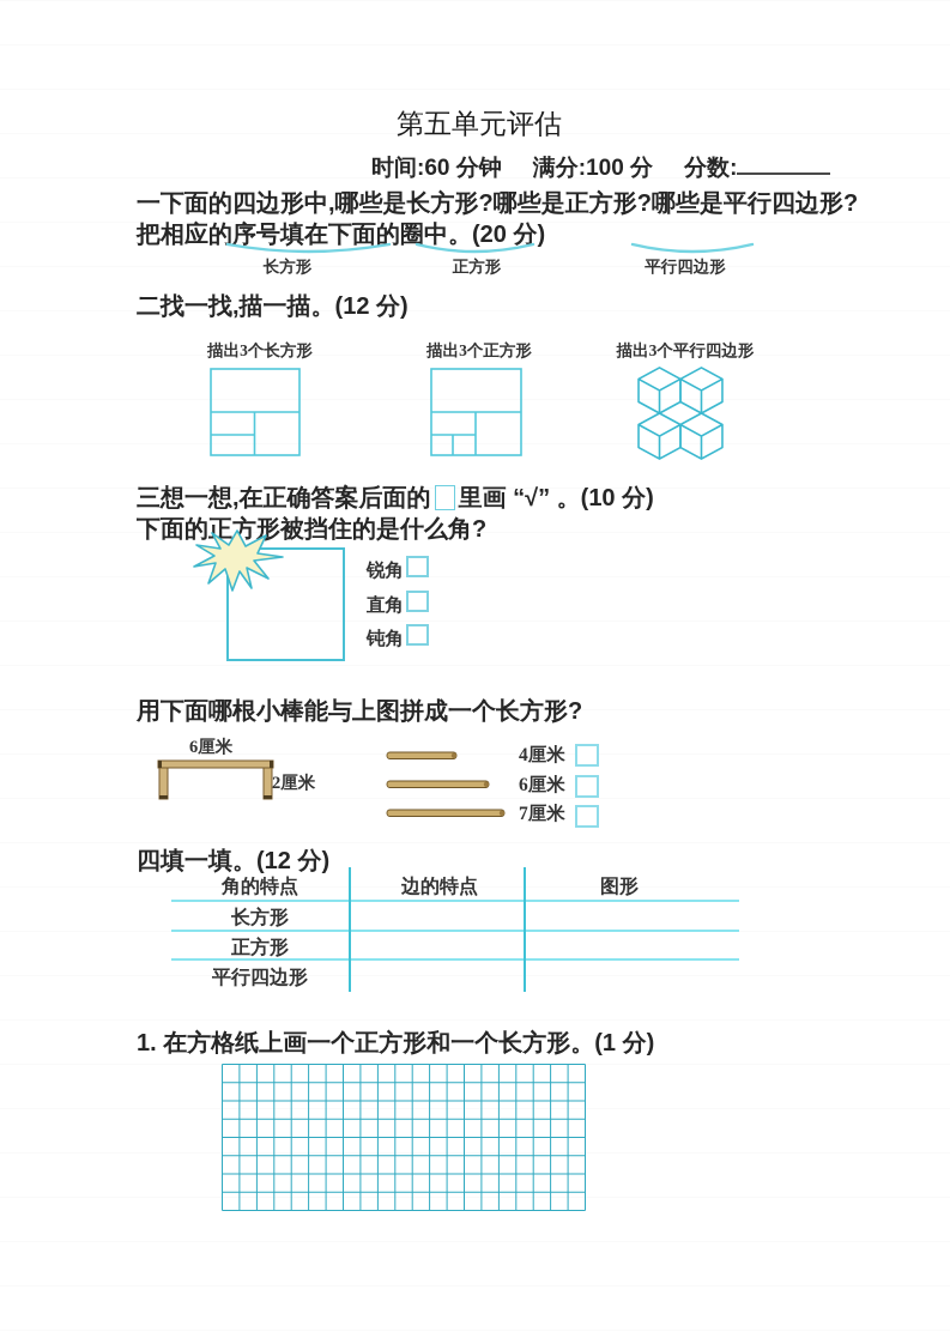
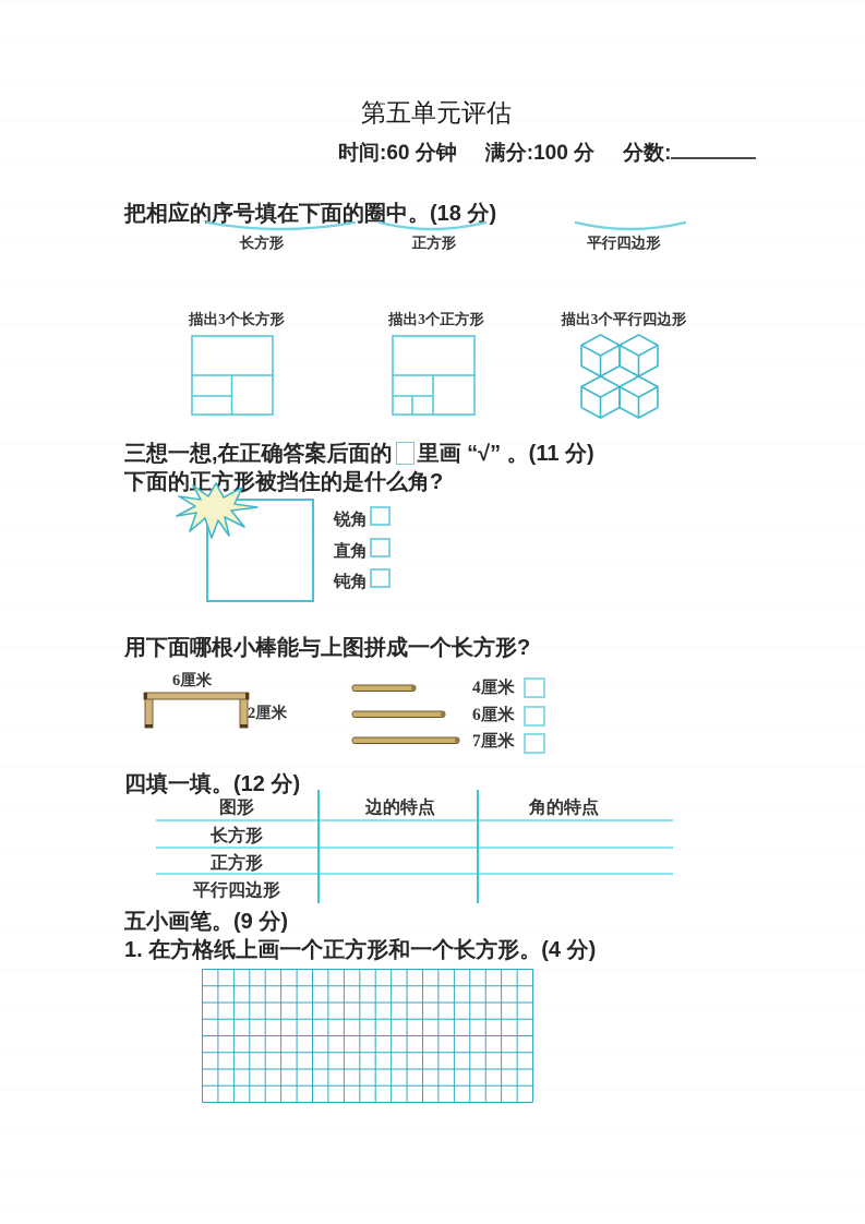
  第五单元评估
  时间:60 分钟 满分:100 分 分数:
- 一下面的四边形中,哪些是长方形?哪些是正方形?哪些是平行四边形?
- 把相应的序号填在下面的圈中。(20 分)
+ 把相应的序号填在下面的圈中。(18 分)
  长方形
  正方形
  平行四边形
- 二找一找,描一描。(12 分)
  描出3个长方形
  描出3个正方形
  描出3个平行四边形
- 三想一想,在正确答案后面的 里画 “√” 。(10 分)
+ 三想一想,在正确答案后面的 里画 “√” 。(11 分)
  下面的正方形被挡住的是什么角?
  锐角
  直角
  钝角
  用下面哪根小棒能与上图拼成一个长方形?
  6厘米
  2厘米
  4厘米
  6厘米
  7厘米
  四填一填。(12 分)
- 角的特点
+ 图形
  边的特点
- 图形
+ 角的特点
  长方形
  正方形
  平行四边形
+ 五小画笔。(9 分)
- 1. 在方格纸上画一个正方形和一个长方形。(1 分)
+ 1. 在方格纸上画一个正方形和一个长方形。(4 分)
